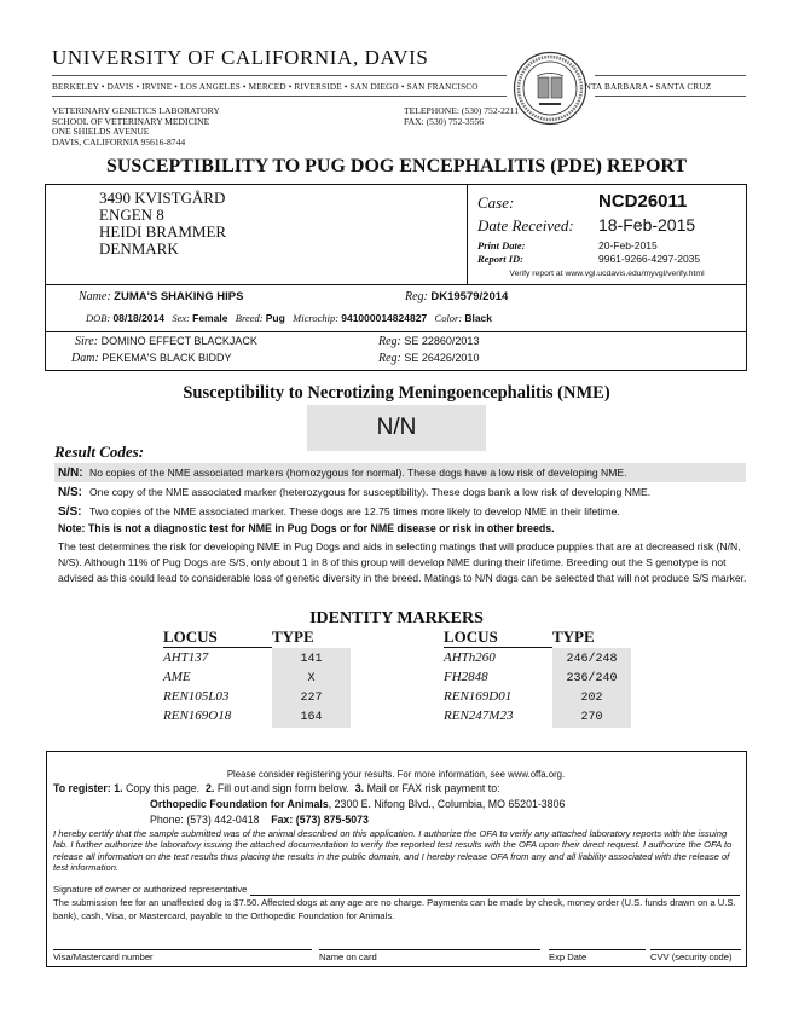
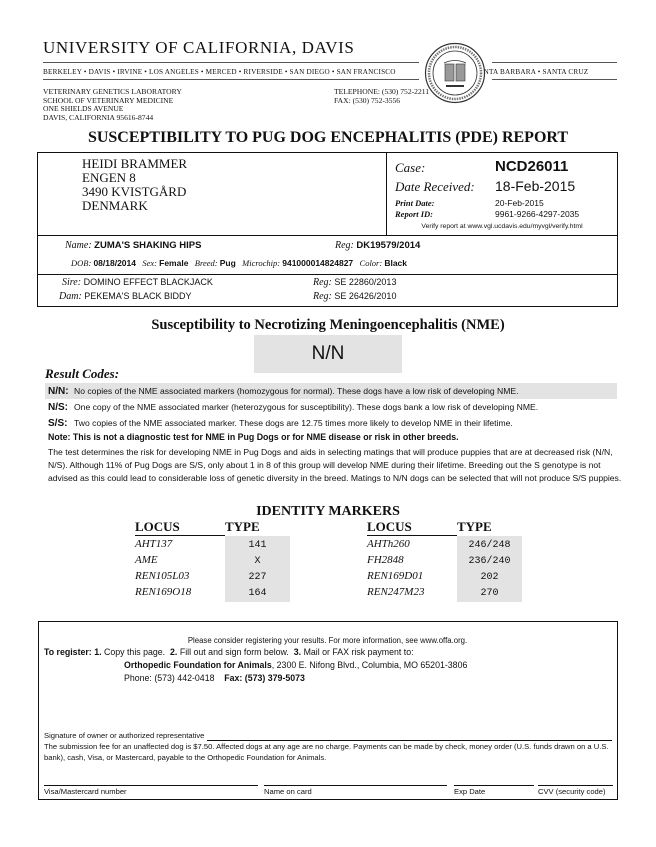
  UNIVERSITY OF CALIFORNIA, DAVIS
  BERKELEY • DAVIS • IRVINE • LOS ANGELES • MERCED • RIVERSIDE • SAN DIEGO • SAN FRANCISCO
  NTA BARBARA • SANTA CRUZ
  VETERINARY GENETICS LABORATORY
  SCHOOL OF VETERINARY MEDICINE
  ONE SHIELDS AVENUE
  DAVIS, CALIFORNIA 95616-8744
  TELEPHONE: (530) 752-2211
  FAX: (530) 752-3556
  SUSCEPTIBILITY TO PUG DOG ENCEPHALITIS (PDE) REPORT
- 3490 KVISTGÅRD
+ HEIDI BRAMMER
  ENGEN 8
- HEIDI BRAMMER
+ 3490 KVISTGÅRD
  DENMARK
  Case:
  NCD26011
  Date Received:
  18-Feb-2015
  Print Date:
  20-Feb-2015
  Report ID:
  9961-9266-4297-2035
  Name: ZUMA'S SHAKING HIPS
  Reg: DK19579/2014
  DOB: 08/18/2014 Sex: Female Breed: Pug Microchip: 941000014824827 Color: Black
  Sire: DOMINO EFFECT BLACKJACK
  Reg: SE 22860/2013
  Dam: PEKEMA'S BLACK BIDDY
  Reg: SE 26426/2010
  Susceptibility to Necrotizing Meningoencephalitis (NME)
  N/N
  Result Codes:
  N/N: No copies of the NME associated markers (homozygous for normal). These dogs have a low risk of developing NME.
  N/S: One copy of the NME associated marker (heterozygous for susceptibility). These dogs bank a low risk of developing NME.
  S/S: Two copies of the NME associated marker. These dogs are 12.75 times more likely to develop NME in their lifetime.
  Note: This is not a diagnostic test for NME in Pug Dogs or for NME disease or risk in other breeds.
- The test determines the risk for developing NME in Pug Dogs and aids in selecting matings that will produce puppies that are at decreased risk (N/N, N/S). Although 11% of Pug Dogs are S/S, only about 1 in 8 of this group will develop NME during their lifetime. Breeding out the S genotype is not advised as this could lead to considerable loss of genetic diversity in the breed. Matings to N/N dogs can be selected that will not produce S/S marker.
+ The test determines the risk for developing NME in Pug Dogs and aids in selecting matings that will produce puppies that are at decreased risk (N/N, N/S). Although 11% of Pug Dogs are S/S, only about 1 in 8 of this group will develop NME during their lifetime. Breeding out the S genotype is not advised as this could lead to considerable loss of genetic diversity in the breed. Matings to N/N dogs can be selected that will not produce S/S puppies.
  IDENTITY MARKERS
  LOCUS
  TYPE
  LOCUS
  TYPE
  AHT137
  141
  AME
  X
  REN105L03
  227
  REN169O18
  164
  AHTh260
  246/248
  FH2848
  236/240
  REN169D01
  202
  REN247M23
  270
  Please consider registering your results. For more information, see www.offa.org.
  To register: 1. Copy this page. 2. Fill out and sign form below. 3. Mail or FAX risk payment to:
  Orthopedic Foundation for Animals, 2300 E. Nifong Blvd., Columbia, MO 65201-3806
- Phone: (573) 442-0418 Fax: (573) 875-5073
+ Phone: (573) 442-0418 Fax: (573) 379-5073
- I hereby certify that the sample submitted was of the animal described on this application. I authorize the OFA to verify any attached laboratory reports with the issuing lab. I further authorize the laboratory issuing the attached documentation to verify the reported test results with the OFA upon their direct request. I authorize the OFA to release all information on the test results thus placing the results in the public domain, and I hereby release OFA from any and all liability associated with the release of test information.
  Signature of owner or authorized representative
  The submission fee for an unaffected dog is $7.50. Affected dogs at any age are no charge. Payments can be made by check, money order (U.S. funds drawn on a U.S. bank), cash, Visa, or Mastercard, payable to the Orthopedic Foundation for Animals.
  Visa/Mastercard number
  Name on card
  Exp Date
  CVV (security code)
